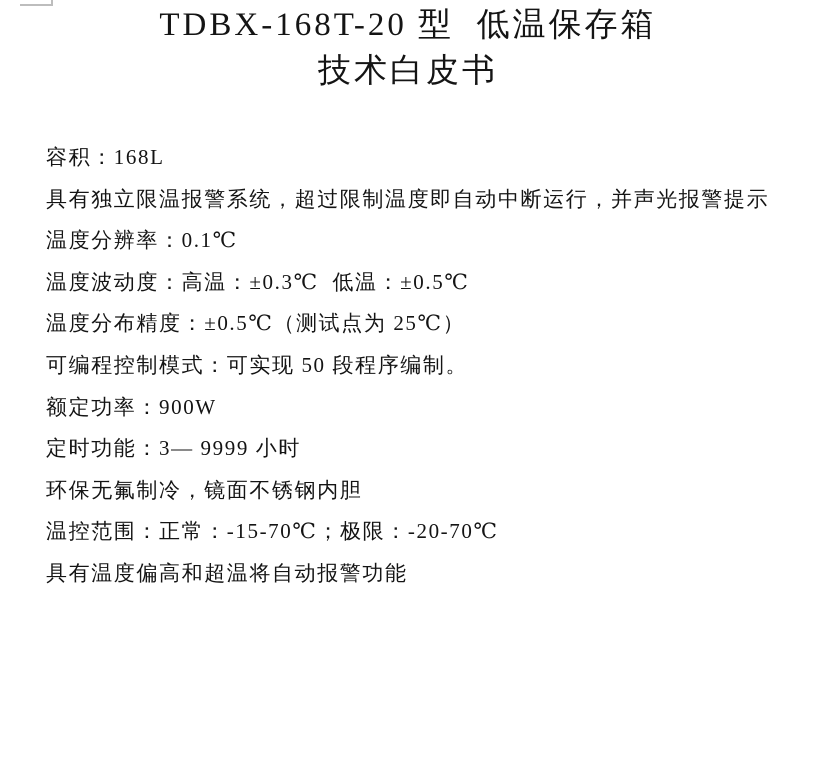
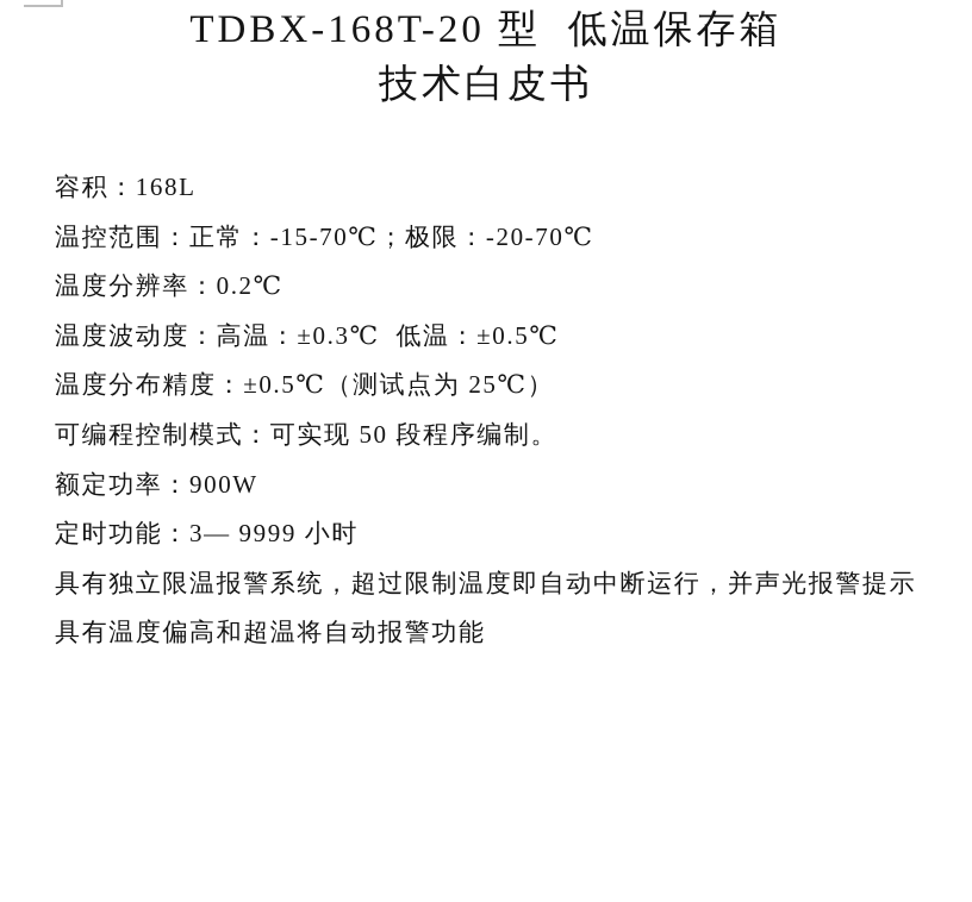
  TDBX-168T-20 型 低温保存箱
  技术白皮书
  容积：168L
- 具有独立限温报警系统，超过限制温度即自动中断运行，并声光报警提示
+ 温控范围：正常：-15-70℃；极限：-20-70℃
- 温度分辨率：0.1℃
+ 温度分辨率：0.2℃
  温度波动度：高温：±0.3℃ 低温：±0.5℃
  温度分布精度：±0.5℃（测试点为 25℃）
  可编程控制模式：可实现 50 段程序编制。
  额定功率：900W
  定时功能：3— 9999 小时
- 环保无氟制冷，镜面不锈钢内胆
- 温控范围：正常：-15-70℃；极限：-20-70℃
+ 具有独立限温报警系统，超过限制温度即自动中断运行，并声光报警提示
  具有温度偏高和超温将自动报警功能
